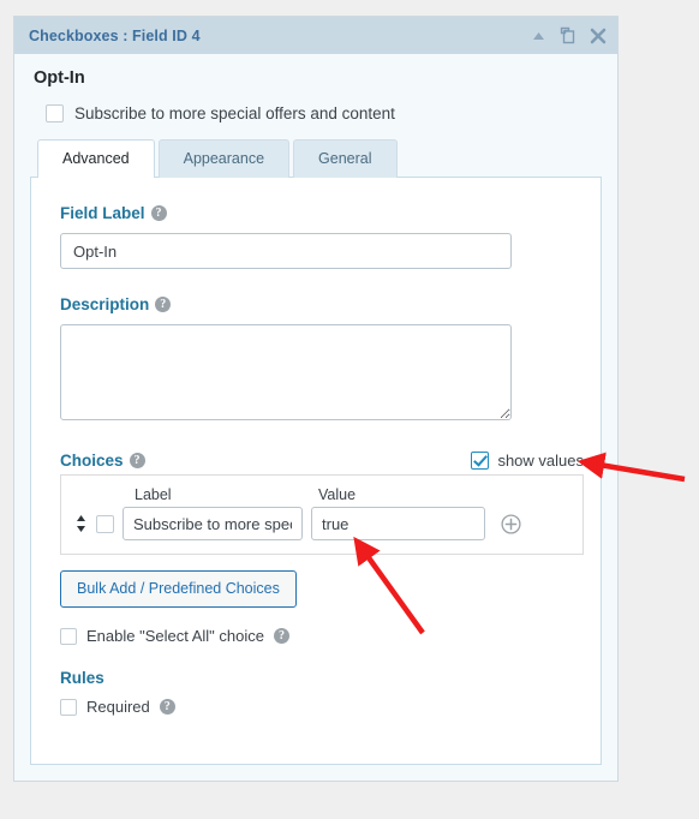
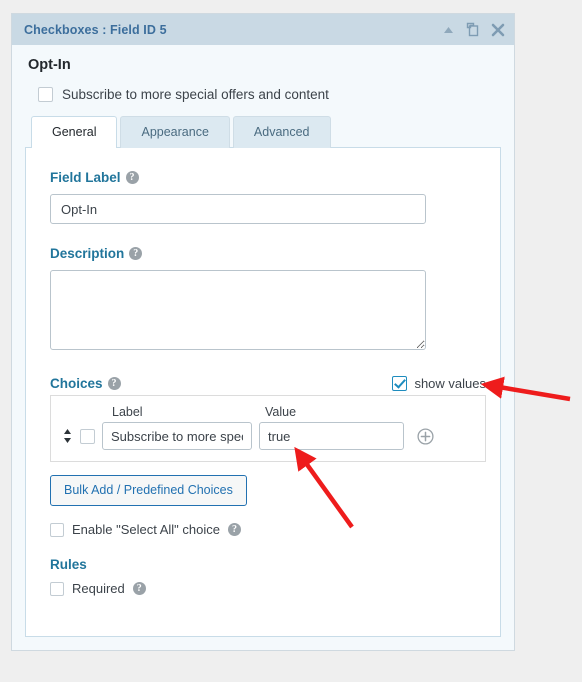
- Checkboxes : Field ID 4
+ Checkboxes : Field ID 5
  Opt-In
  Subscribe to more special offers and content
- Advanced
+ General
  Appearance
- General
+ Advanced
  Field Label
  ?
  Opt-In
  Description
  ?
  Choices
  ?
  show values
  Label
  Value
  Subscribe to more spe
  true
  Bulk Add / Predefined Choices
  Enable "Select All" choice
  ?
  Rules
  Required
  ?
